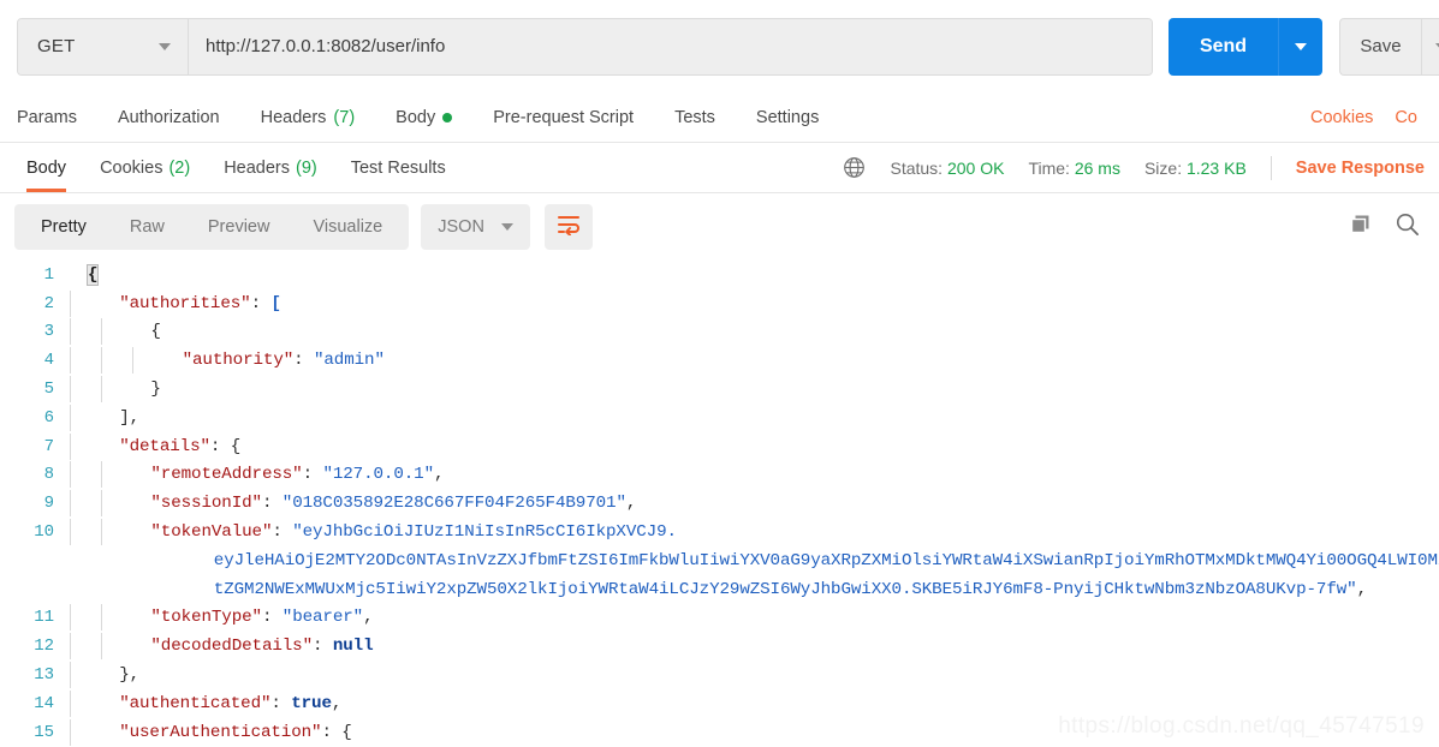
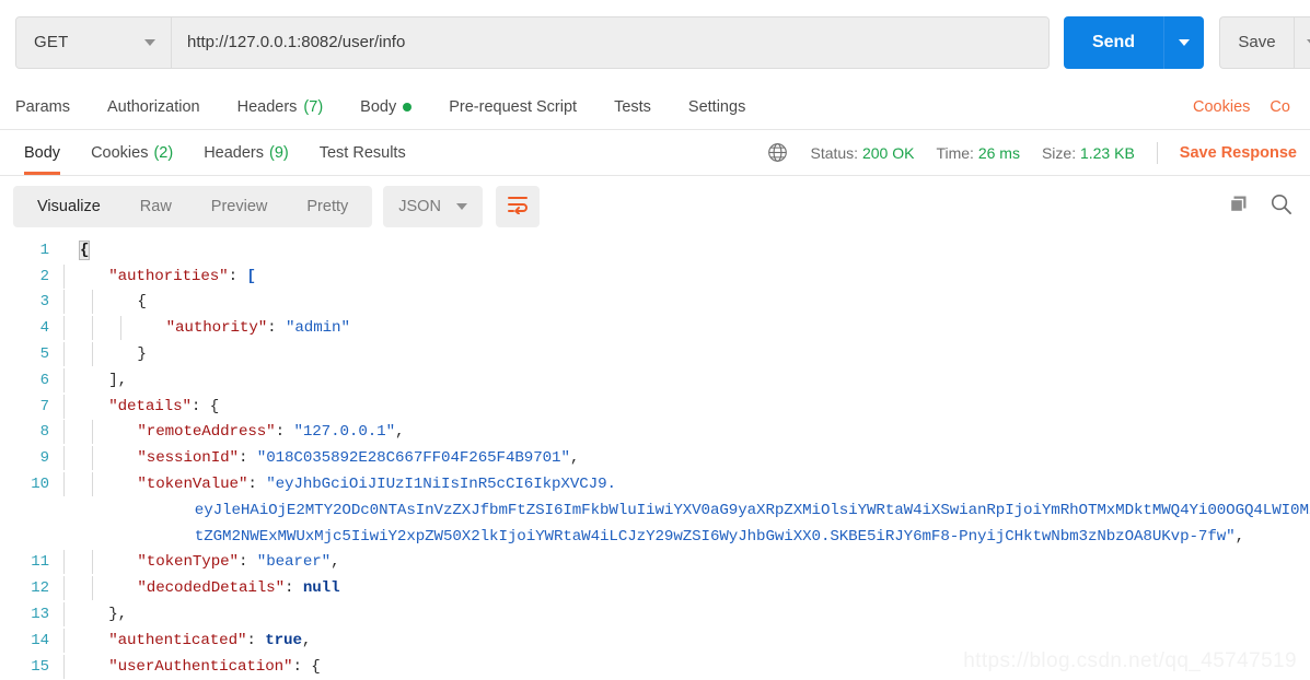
  GET
  http://127.0.0.1:8082/user/info
  Send
  Save
  Params
  Authorization
  Headers
  (7)
  Body
  Pre-request Script
  Tests
  Settings
  Cookies
  Co
  Body
  Cookies
  (2)
  Headers
  (9)
  Test Results
  Status: 200 OK
  Time: 26 ms
  Size: 1.23 KB
  Save Response
- Pretty
+ Visualize
  Raw
  Preview
- Visualize
+ Pretty
  JSON
  1
  {
  2
  "authorities": [
  3
  {
  4
  "authority": "admin"
  5
  }
  6
  ],
  7
  "details": {
  8
  "remoteAddress": "127.0.0.1",
  9
  "sessionId": "018C035892E28C667FF04F265F4B9701",
  10
  "tokenValue": "eyJhbGciOiJIUzI1NiIsInR5cCI6IkpXVCJ9.
  eyJleHAiOjE2MTY2ODc0NTAsInVzZXJfbmFtZSI6ImFkbWluIiwiYXV0aG9yaXRpZXMiOlsiYWRtaW4iXSwianRpIjoiYmRhOTMxMDktMWQ4Yi00OGQ4LWI0M
  tZGM2NWExMWUxMjc5IiwiY2xpZW50X2lkIjoiYWRtaW4iLCJzY29wZSI6WyJhbGwiXX0.SKBE5iRJY6mF8-PnyijCHktwNbm3zNbzOA8UKvp-7fw",
  11
  "tokenType": "bearer",
  12
  "decodedDetails": null
  13
  },
  14
  "authenticated": true,
  15
  "userAuthentication": {
